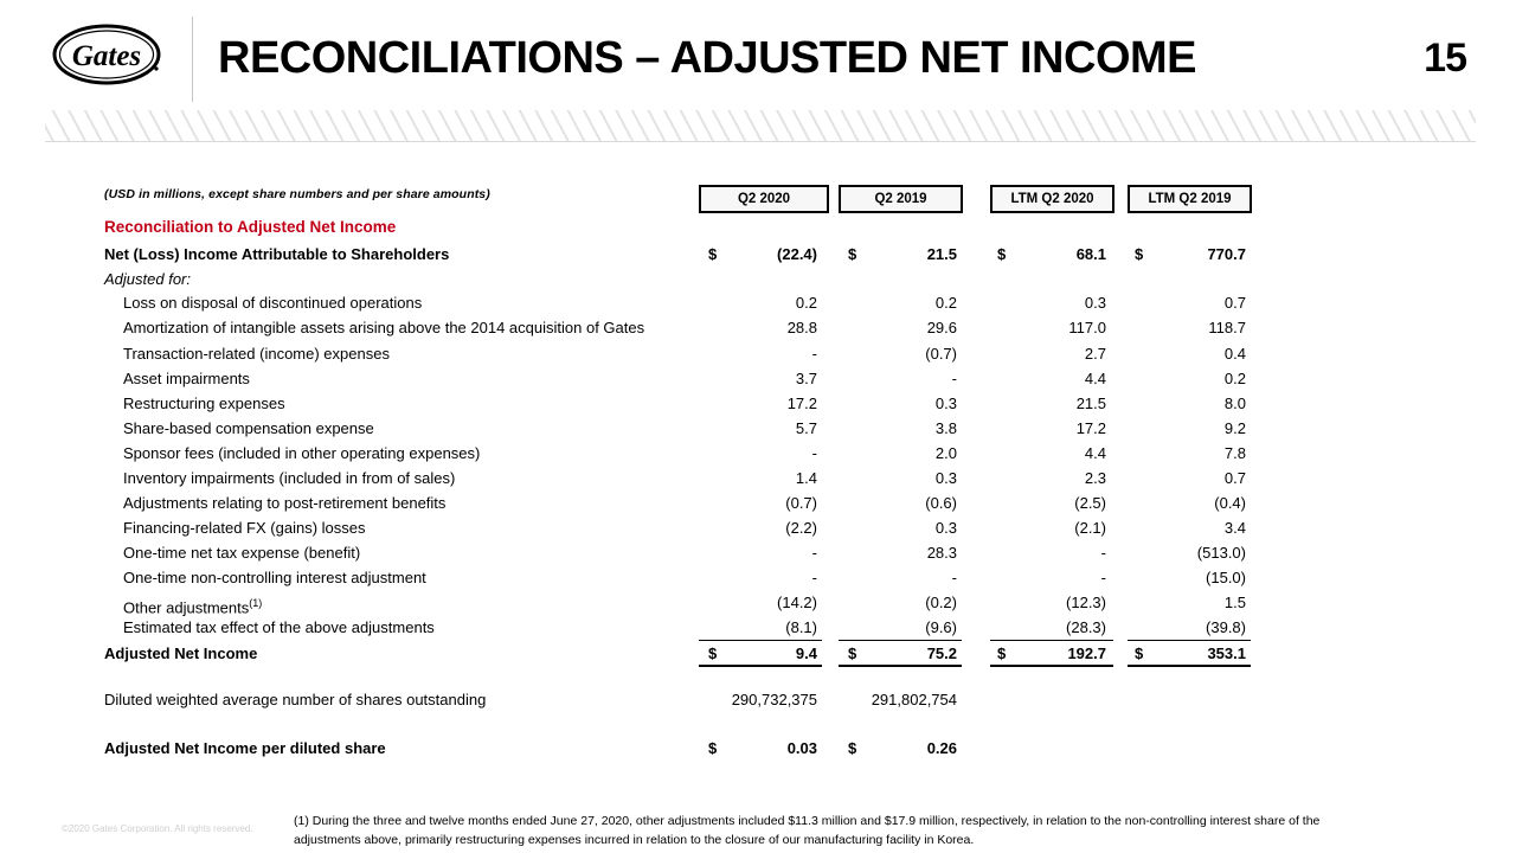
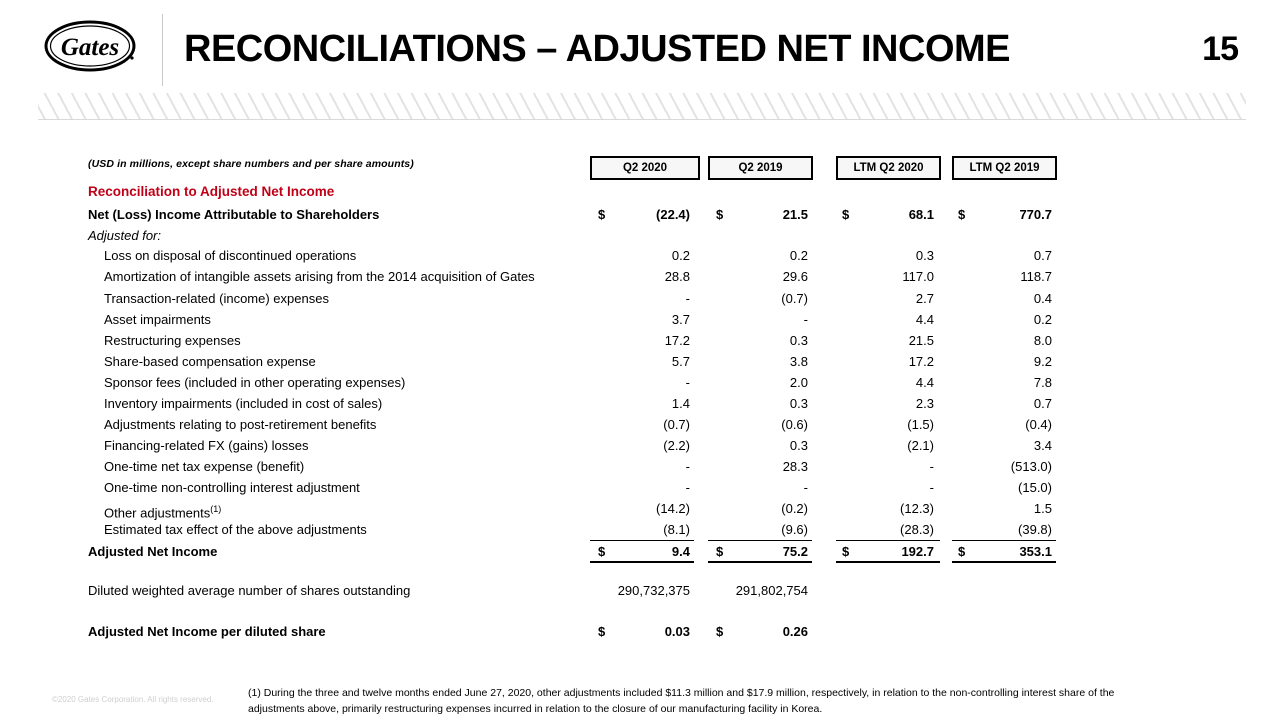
  Gates
  RECONCILIATIONS – ADJUSTED NET INCOME
  15
  (USD in millions, except share numbers and per share amounts)
  Q2 2020
  Q2 2019
  LTM Q2 2020
  LTM Q2 2019
  Reconciliation to Adjusted Net Income
  Net (Loss) Income Attributable to Shareholders
  $
  (22.4)
  $
  21.5
  $
  68.1
  $
  770.7
  Adjusted for:
  Loss on disposal of discontinued operations
  0.2
  0.2
  0.3
  0.7
- Amortization of intangible assets arising above the 2014 acquisition of Gates
+ Amortization of intangible assets arising from the 2014 acquisition of Gates
  28.8
  29.6
  117.0
  118.7
  Transaction-related (income) expenses
  -
  (0.7)
  2.7
  0.4
  Asset impairments
  3.7
  -
  4.4
  0.2
  Restructuring expenses
  17.2
  0.3
  21.5
  8.0
  Share-based compensation expense
  5.7
  3.8
  17.2
  9.2
  Sponsor fees (included in other operating expenses)
  -
  2.0
  4.4
  7.8
- Inventory impairments (included in from of sales)
+ Inventory impairments (included in cost of sales)
  1.4
  0.3
  2.3
  0.7
  Adjustments relating to post-retirement benefits
  (0.7)
  (0.6)
- (2.5)
+ (1.5)
  (0.4)
  Financing-related FX (gains) losses
  (2.2)
  0.3
  (2.1)
  3.4
  One-time net tax expense (benefit)
  -
  28.3
  -
  (513.0)
  One-time non-controlling interest adjustment
  -
  -
  -
  (15.0)
  Other adjustments(1)
  (14.2)
  (0.2)
  (12.3)
  1.5
  Estimated tax effect of the above adjustments
  (8.1)
  (9.6)
  (28.3)
  (39.8)
  Adjusted Net Income
  $
  9.4
  $
  75.2
  $
  192.7
  $
  353.1
  Diluted weighted average number of shares outstanding
  290,732,375
  291,802,754
  Adjusted Net Income per diluted share
  $
  0.03
  $
  0.26
  ©2020 Gates Corporation. All rights reserved.
  (1) During the three and twelve months ended June 27, 2020, other adjustments included $11.3 million and $17.9 million, respectively, in relation to the non-controlling interest share of the adjustments above, primarily restructuring expenses incurred in relation to the closure of our manufacturing facility in Korea.
